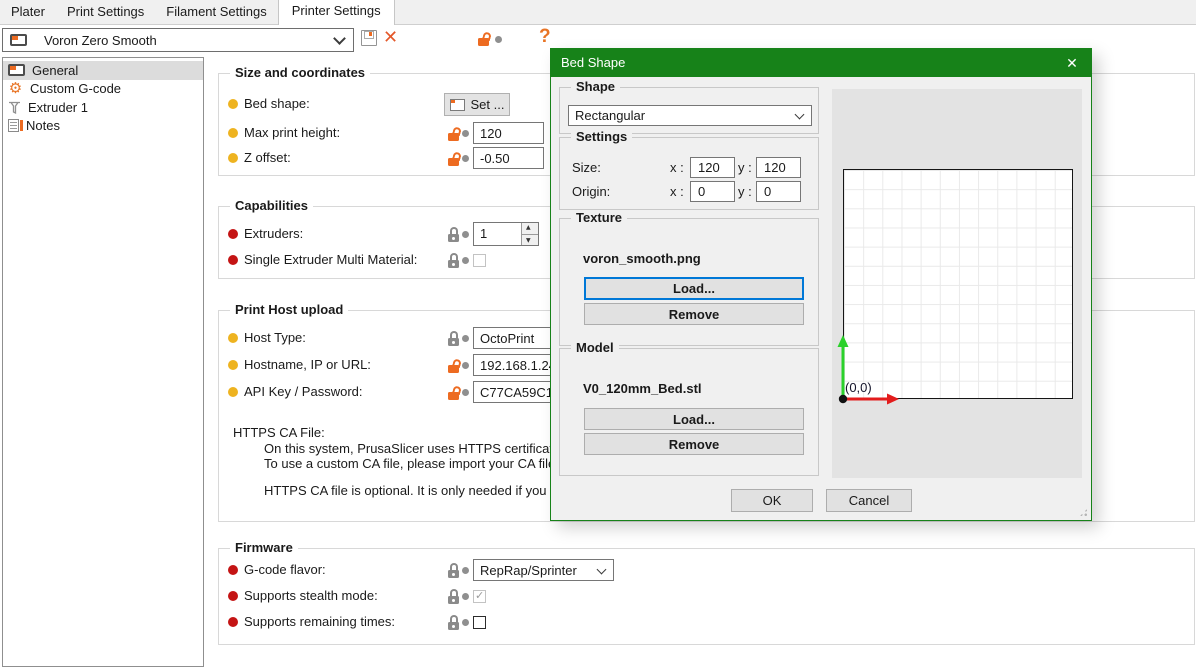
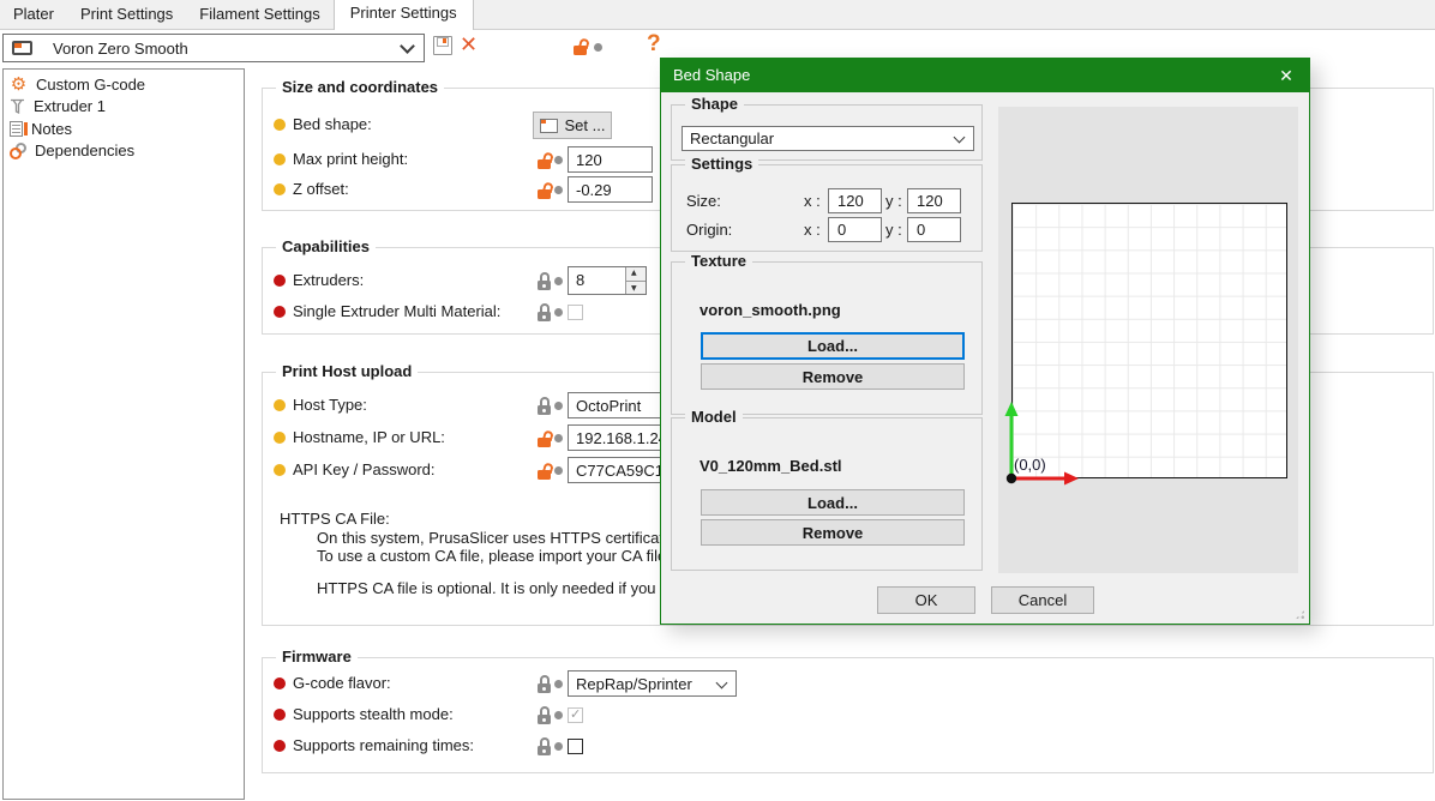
  Plater
  Print Settings
  Filament Settings
  Printer Settings
  Voron Zero Smooth
- General
  Custom G-code
  Extruder 1
  Notes
+ Dependencies
  Size and coordinates
  Bed shape:
  Set ...
  Max print height:
  120
  Z offset:
- -0.50
+ -0.29
  Capabilities
  Extruders:
- 1
+ 8
  Single Extruder Multi Material:
  Print Host upload
  Host Type:
  OctoPrint
  Hostname, IP or URL:
  192.168.1.2
  API Key / Password:
  C77CA59C
  HTTPS CA File:
  On this system, PrusaSlicer uses HTTPS certifica
  To use a custom CA file, please import your CA fil
  HTTPS CA file is optional. It is only needed if you
  Firmware
  G-code flavor:
  RepRap/Sprinter
  Supports stealth mode:
  Supports remaining times:
  Bed Shape
  Shape
  Rectangular
  Settings
  Size:
  x :
  120
  y :
  120
  Origin:
  x :
  0
  y :
  0
  Texture
  voron_smooth.png
  Load...
  Remove
  Model
  V0_120mm_Bed.stl
  Load...
  Remove
  (0,0)
  OK
  Cancel
